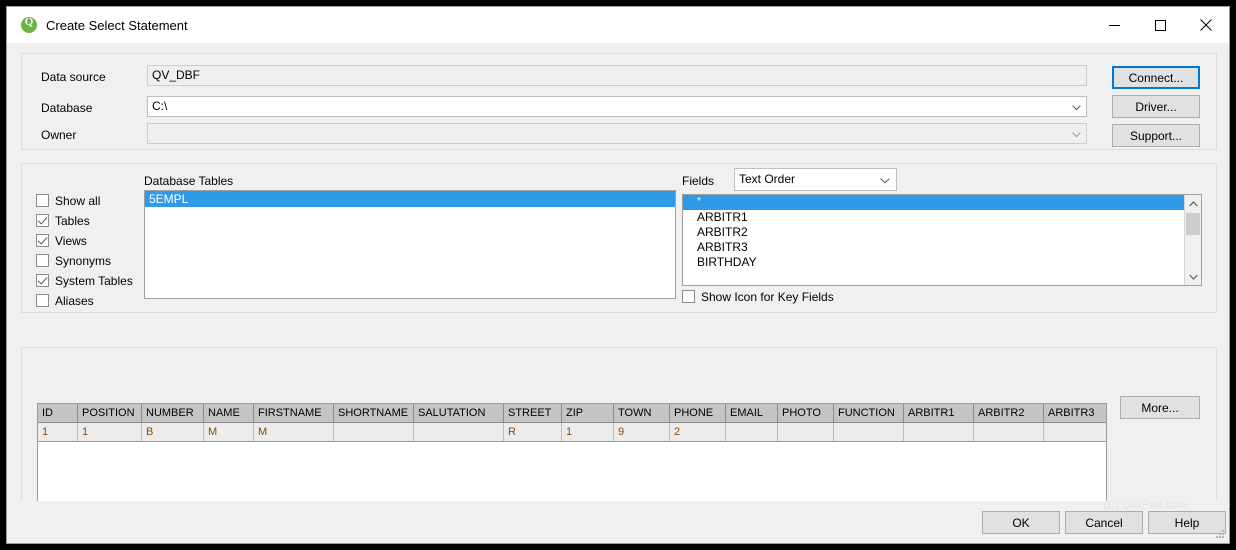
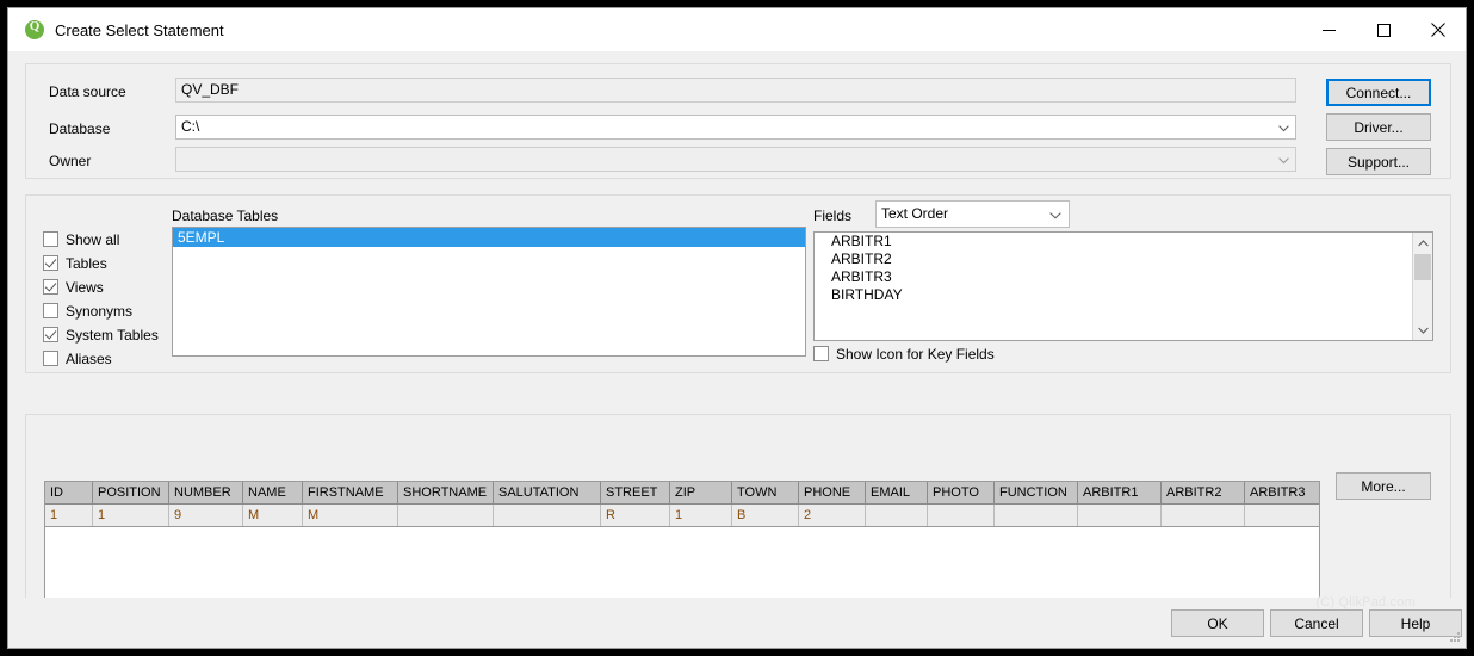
  Create Select Statement
  Data source
  QV_DBF
  Database
  C:\
  Owner
  Connect...
  Driver...
  Support...
  Database Tables
  Show all
  Tables
  Views
  Synonyms
  System Tables
  Aliases
  5EMPL
  Fields
  Text Order
- *
  ARBITR1
  ARBITR2
  ARBITR3
  BIRTHDAY
  Show Icon for Key Fields
  ID
  POSITION
  NUMBER
  NAME
  FIRSTNAME
  SHORTNAME
  SALUTATION
  STREET
  ZIP
  TOWN
  PHONE
  EMAIL
  PHOTO
  FUNCTION
  ARBITR1
  ARBITR2
  ARBITR3
  1
  1
- B
+ 9
  M
  M
  R
  1
- 9
+ B
  2
  More...
  (C) QlikPad.com
  OK
  Cancel
  Help
